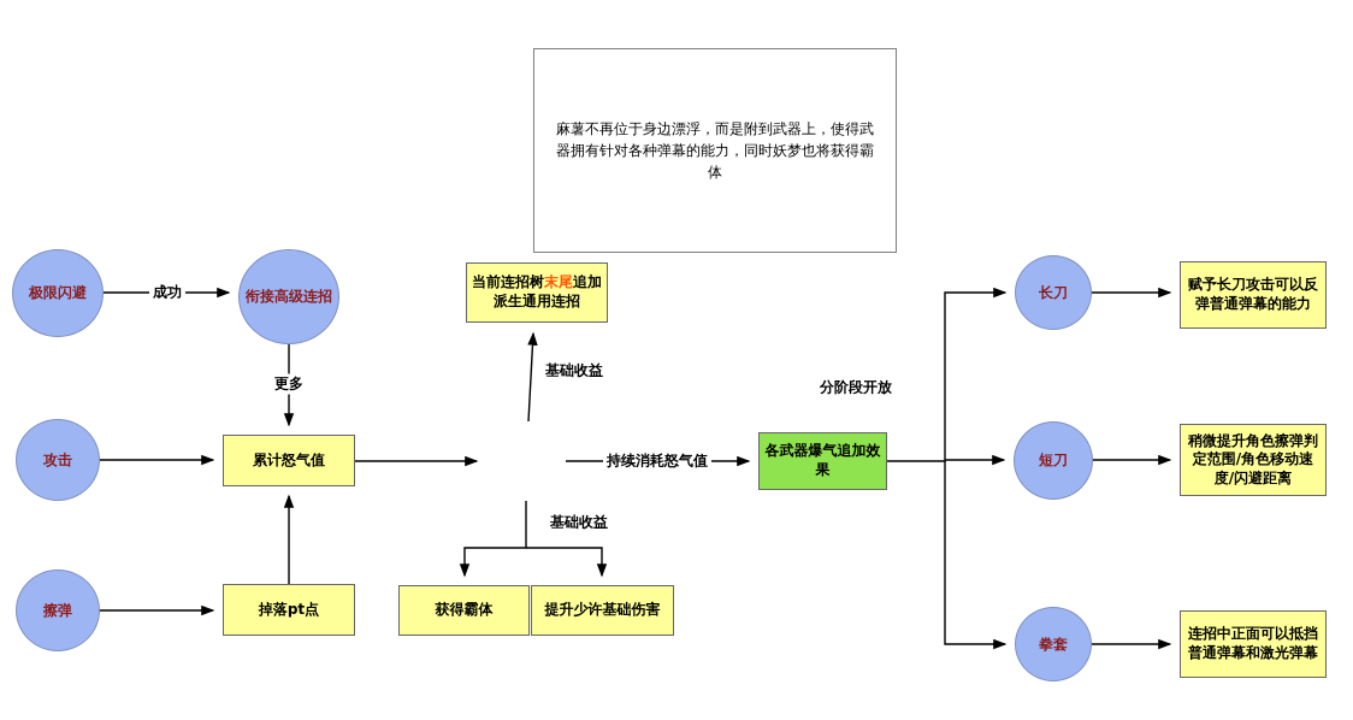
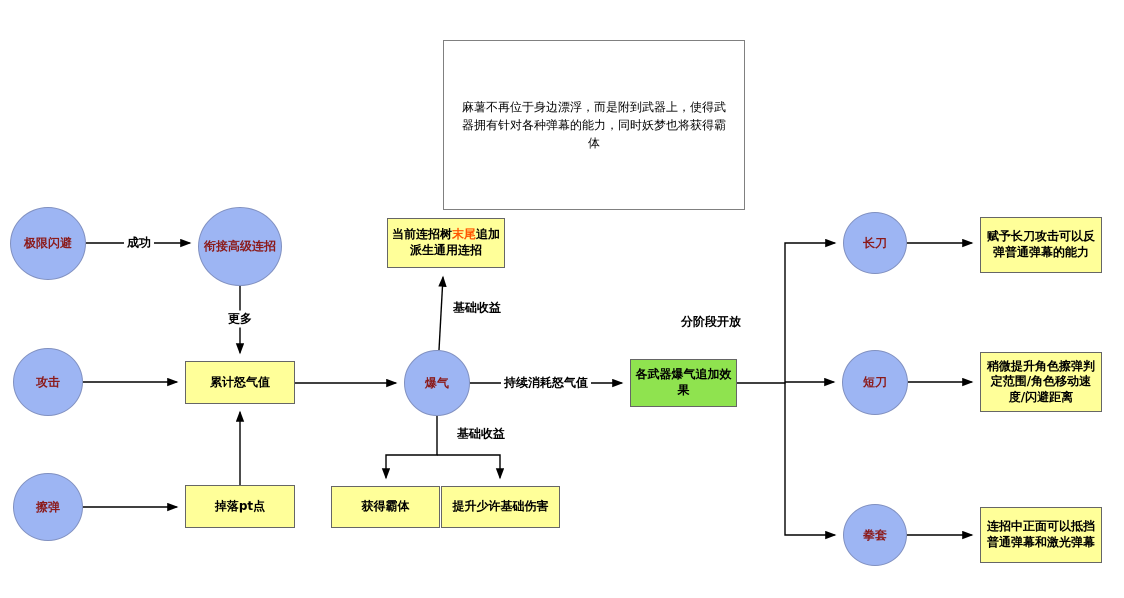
  麻薯不再位于身边漂浮，而是附到武器上，使得武器拥有针对各种弹幕的能力，同时妖梦也将获得霸体
  极限闪避
  衔接高级连招
  攻击
  擦弹
+ 爆气
  长刀
  短刀
  拳套
  累计怒气值
  掉落pt点
  当前连招树末尾追加派生通用连招
  获得霸体
  提升少许基础伤害
  各武器爆气追加效果
  赋予长刀攻击可以反弹普通弹幕的能力
  稍微提升角色擦弹判定范围/角色移动速度/闪避距离
  连招中正面可以抵挡普通弹幕和激光弹幕
  成功
  更多
  基础收益
  基础收益
  持续消耗怒气值
  分阶段开放
